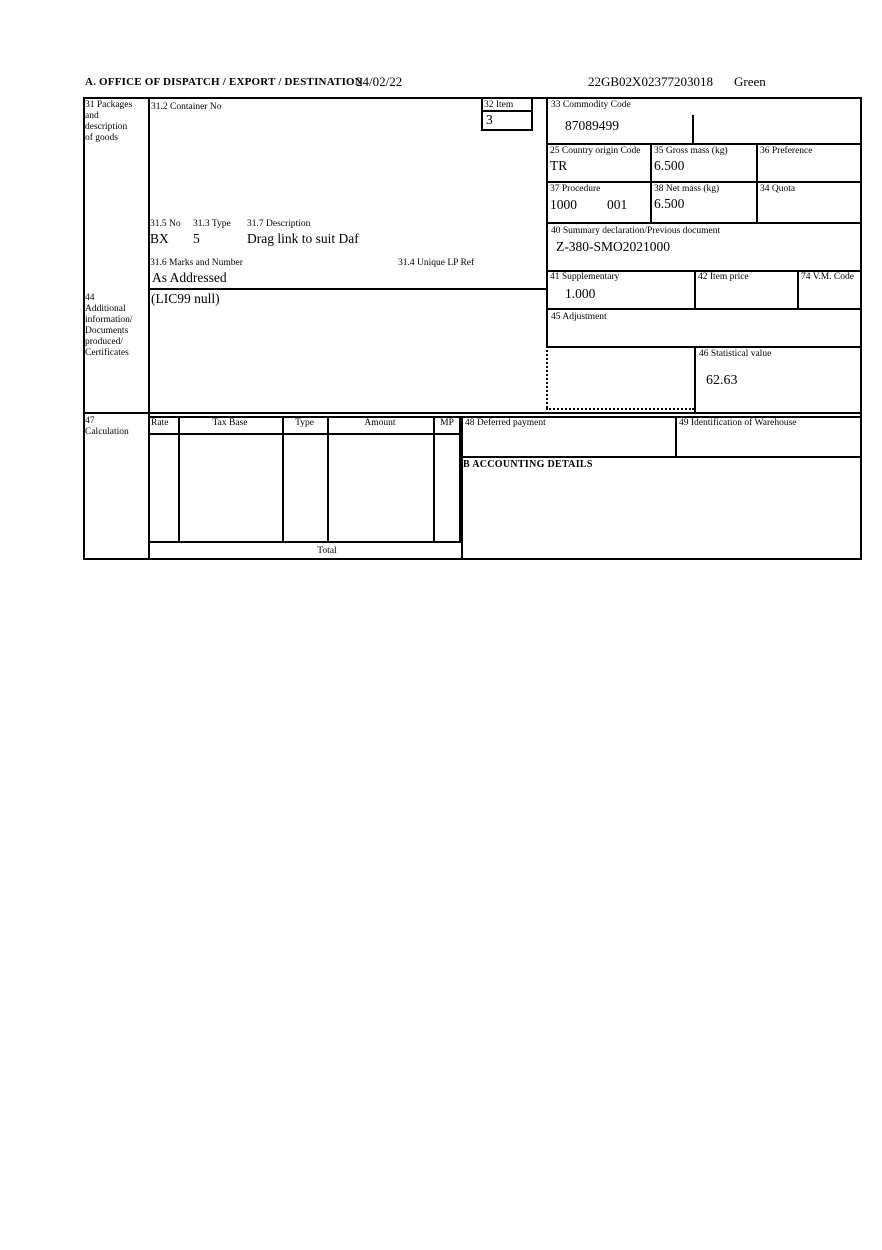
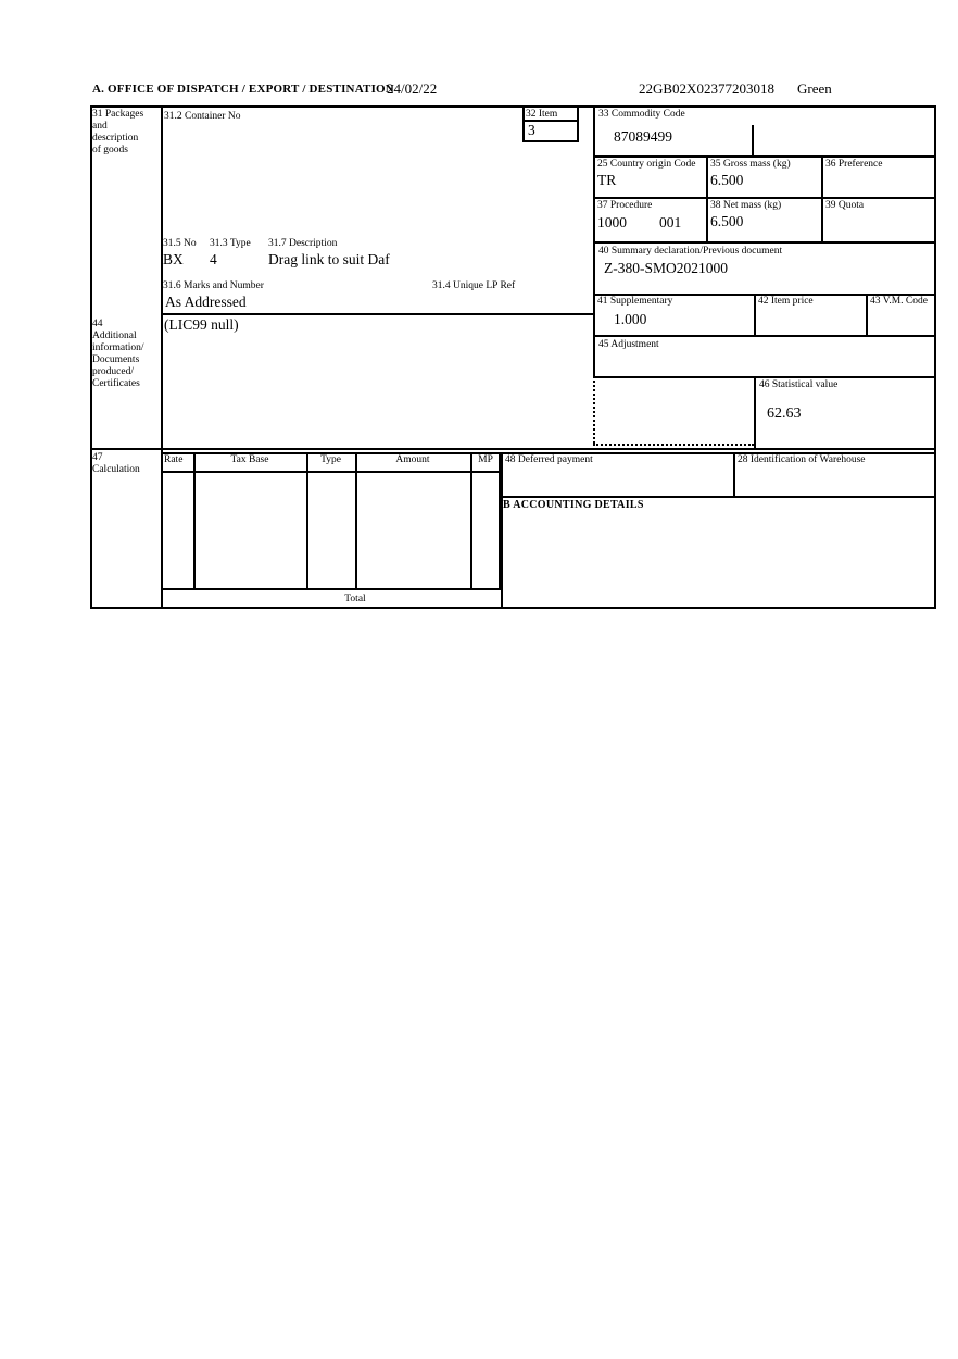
  A. OFFICE OF DISPATCH / EXPORT / DESTINATION
  24/02/22
  22GB02X02377203018
  Green
  31 Packages
  and
  description
  of goods
  44
  Additional
  information/
  Documents
  produced/
  Certificates
  47
  Calculation
  31.2 Container No
  32 Item
  3
  31.5 No
  31.3 Type
  31.7 Description
  BX
- 5
+ 4
  Drag link to suit Daf
  31.6 Marks and Number
  31.4 Unique LP Ref
  As Addressed
  33 Commodity Code
  87089499
  25 Country origin Code
  TR
  35 Gross mass (kg)
  6.500
  36 Preference
  37 Procedure
  1000
  001
  38 Net mass (kg)
  6.500
- 34 Quota
+ 39 Quota
  40 Summary declaration/Previous document
  Z-380-SMO2021000
  41 Supplementary
  1.000
  42 Item price
- 74 V.M. Code
+ 43 V.M. Code
  (LIC99 null)
  45 Adjustment
  46 Statistical value
  62.63
  Rate
  Tax Base
  Type
  Amount
  MP
  Total
  48 Deferred payment
- 49 Identification of Warehouse
+ 28 Identification of Warehouse
  B ACCOUNTING DETAILS
